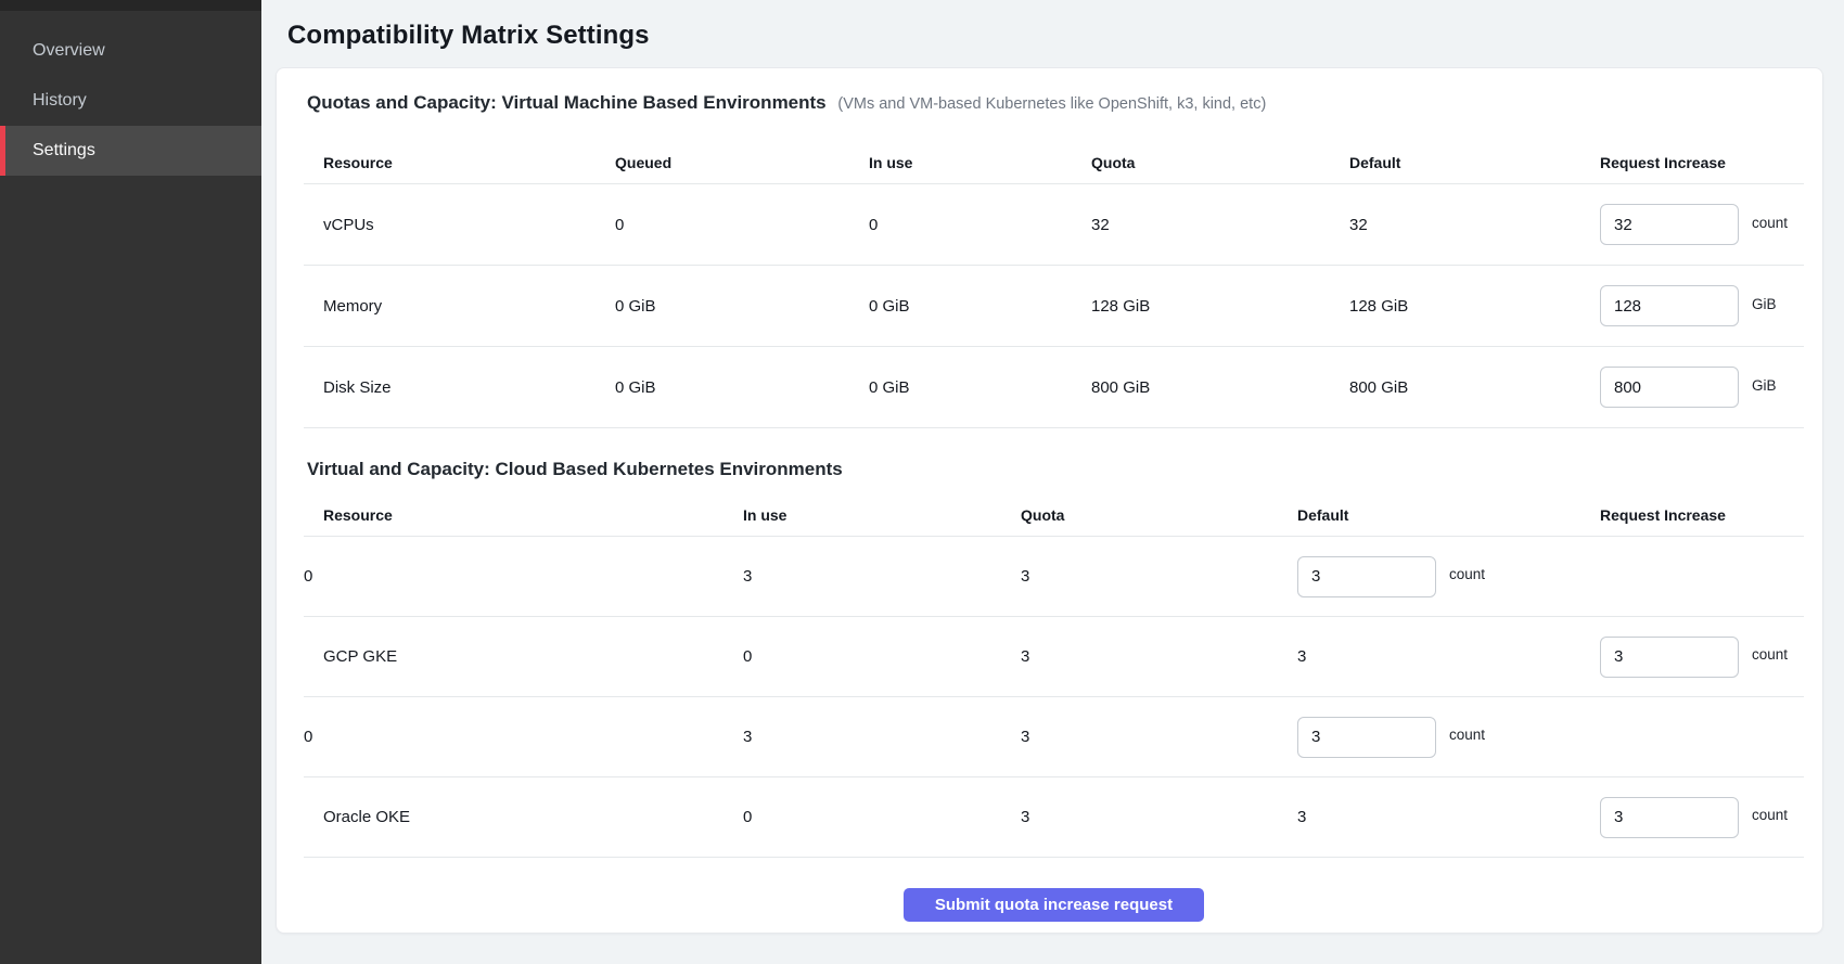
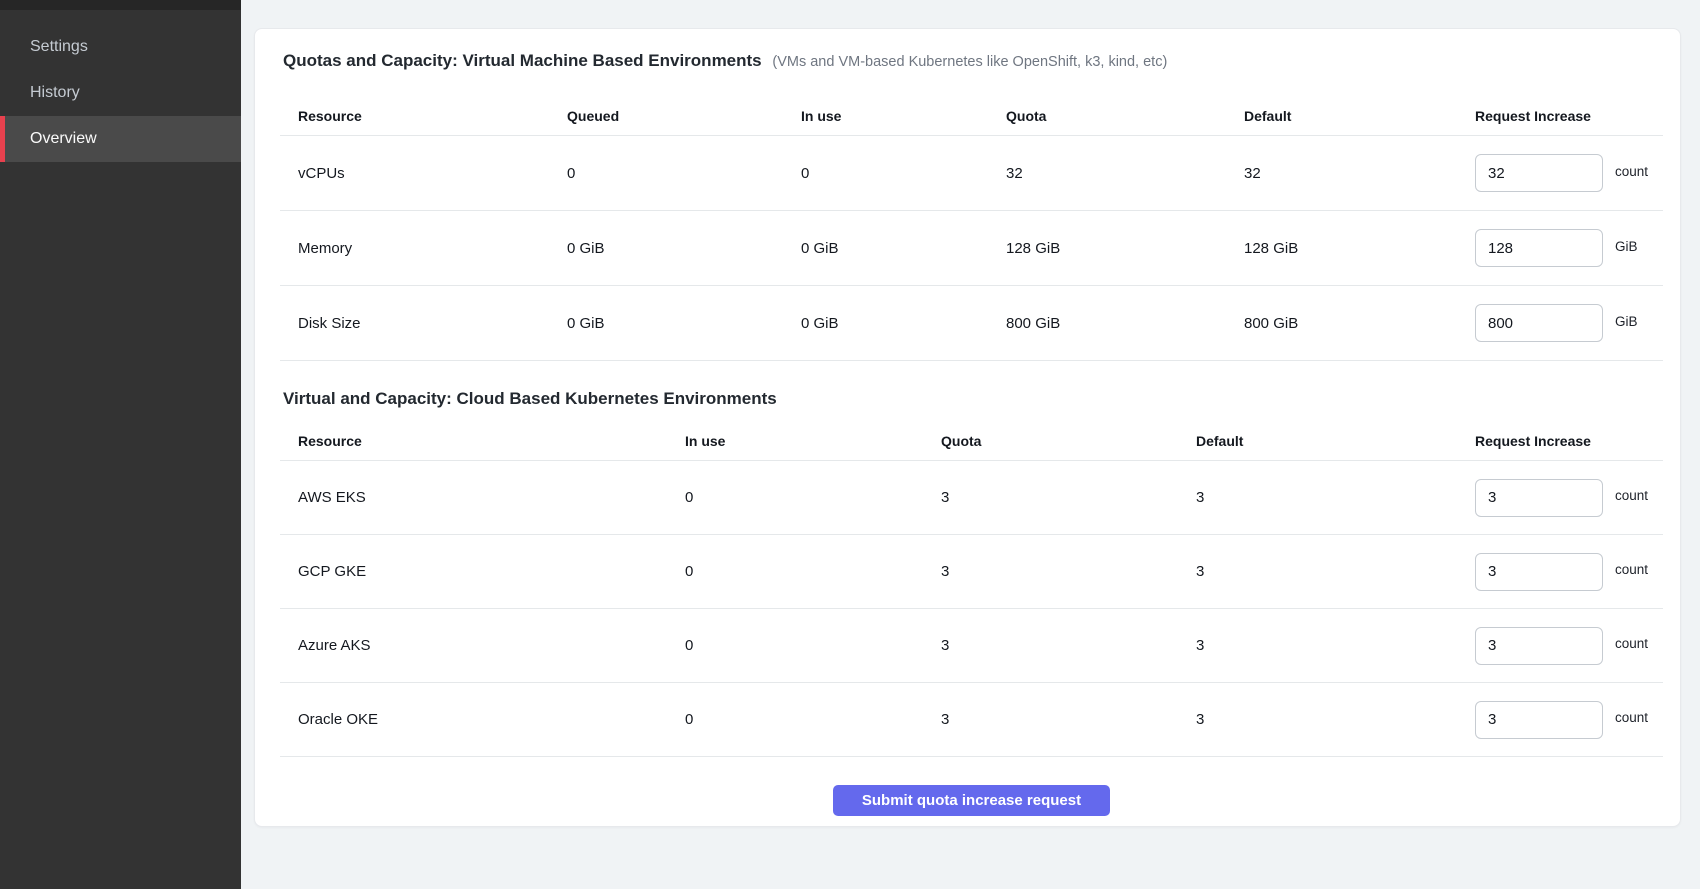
- Overview
+ Settings
  History
- Settings
+ Overview
- Compatibility Matrix Settings
  Quotas and Capacity: Virtual Machine Based Environments (VMs and VM-based Kubernetes like OpenShift, k3, kind, etc)
  Resource
  Queued
  In use
  Quota
  Default
  Request Increase
  vCPUs
  0
  0
  32
  32
  32
  count
  Memory
  0 GiB
  0 GiB
  128 GiB
  128 GiB
  128
  GiB
  Disk Size
  0 GiB
  0 GiB
  800 GiB
  800 GiB
  800
  GiB
  Virtual and Capacity: Cloud Based Kubernetes Environments
  Resource
  In use
  Quota
  Default
  Request Increase
+ AWS EKS
  0
  3
  3
  3
  count
  GCP GKE
  0
  3
  3
  3
  count
+ Azure AKS
  0
  3
  3
  3
  count
  Oracle OKE
  0
  3
  3
  3
  count
  Submit quota increase request
